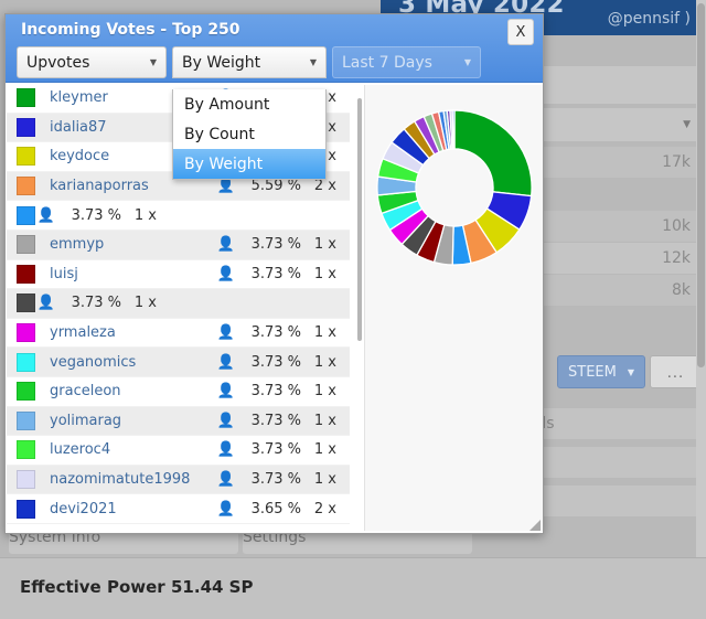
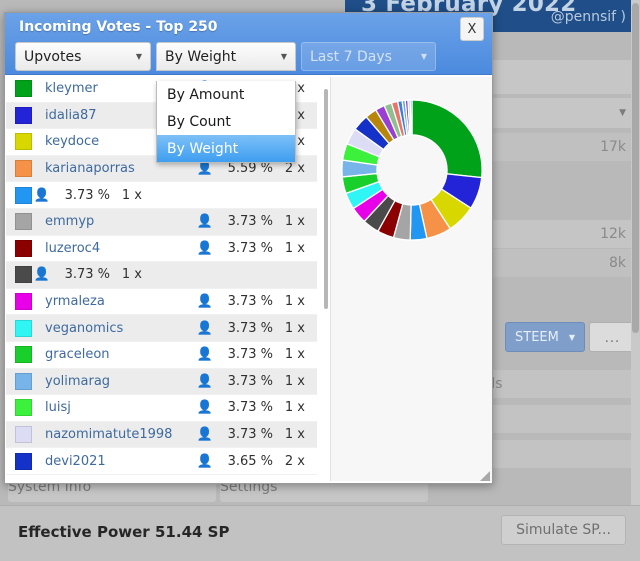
- 3 May 2022
+ 3 February 2022
  @pennsif )
  ▼
  17k
- 10k
  12k
  8k
  STEEM
  ▼
  ...
  System Info
  Settings
  Effective Power
  51.44 SP
+ Simulate SP...
  Incoming Votes - Top 250
  X
  Upvotes
  ▼
  By Weight
  ▼
  Last 7 Days
  ▼
  kleymer
  x
  idalia87
  x
  keydoce
  x
  karianaporras
  👤
  5.59 %
  2 x
  👤
  3.73 %
  1 x
  emmyp
  👤
  3.73 %
  1 x
- luisj
+ luzeroc4
  👤
  3.73 %
  1 x
  👤
  3.73 %
  1 x
  yrmaleza
  👤
  3.73 %
  1 x
  veganomics
  👤
  3.73 %
  1 x
  graceleon
  👤
  3.73 %
  1 x
  yolimarag
  👤
  3.73 %
  1 x
- luzeroc4
+ luisj
  👤
  3.73 %
  1 x
  nazomimatute1998
  👤
  3.73 %
  1 x
  devi2021
  👤
  3.65 %
  2 x
  By Amount
  By Count
  By Weight
